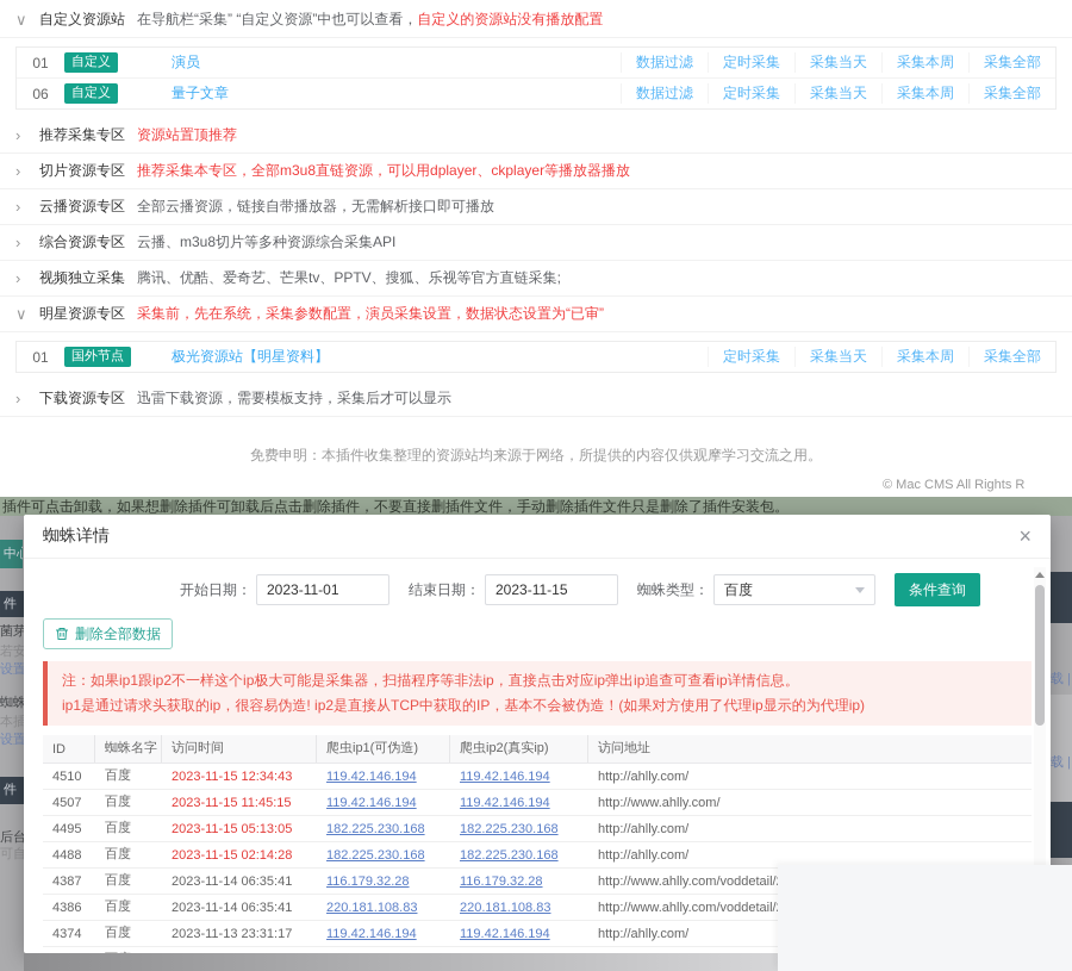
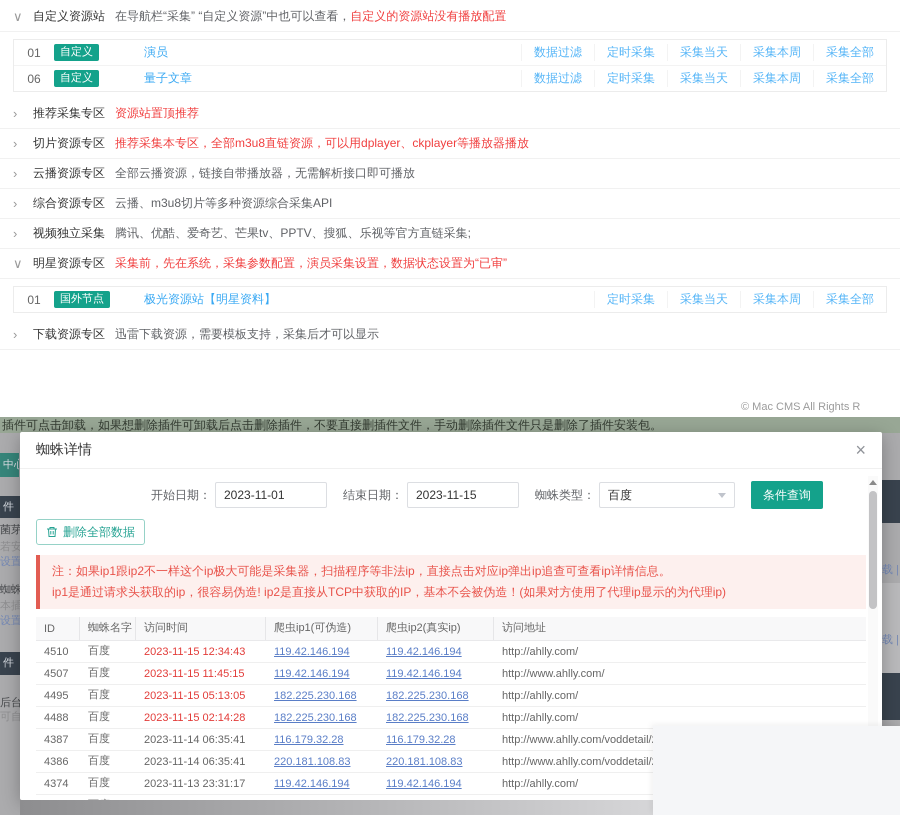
  ∨
  自定义资源站
  在导航栏“采集” “自定义资源”中也可以查看，
  自定义的资源站没有播放配置
  01
  自定义
  演员
  数据过滤
  定时采集
  采集当天
  采集本周
  采集全部
  06
  自定义
  量子文章
  数据过滤
  定时采集
  采集当天
  采集本周
  采集全部
  ›
  推荐采集专区
  资源站置顶推荐
  ›
  切片资源专区
  推荐采集本专区，全部m3u8直链资源，可以用dplayer、ckplayer等播放器播放
  ›
  云播资源专区
  全部云播资源，链接自带播放器，无需解析接口即可播放
  ›
  综合资源专区
  云播、m3u8切片等多种资源综合采集API
  ›
  视频独立采集
  腾讯、优酷、爱奇艺、芒果tv、PPTV、搜狐、乐视等官方直链采集;
  ∨
  明星资源专区
  采集前，先在系统，采集参数配置，演员采集设置，数据状态设置为“已审”
  01
  国外节点
  极光资源站【明星资料】
  定时采集
  采集当天
  采集本周
  采集全部
  ›
  下载资源专区
  迅雷下载资源，需要模板支持，采集后才可以显示
- 免费申明：本插件收集整理的资源站均来源于网络，所提供的内容仅供观摩学习交流之用。
  © Mac CMS All Rights R
  插件可点击卸载，如果想删除插件可卸载后点击删除插件，不要直接删插件文件，手动删除插件文件只是删除了插件安装包。
  件
  菌芽
  若安
  设置
  蜘蛛
  本插
  设置
  件
  后台
  载 |
  载 |
  蜘蛛详情
  ×
  开始日期：
  2023-11-01
  结束日期：
  2023-11-15
  蜘蛛类型：
  百度
  条件查询
  删除全部数据
  注：如果ip1跟ip2不一样这个ip极大可能是采集器，扫描程序等非法ip，直接点击对应ip弹出ip追查可查看ip详情信息。
  ip1是通过请求头获取的ip，很容易伪造! ip2是直接从TCP中获取的IP，基本不会被伪造！(如果对方使用了代理ip显示的为代理ip)
  ID
  蜘蛛名字
  访问时间
  爬虫ip1(可伪造)
  爬虫ip2(真实ip)
  访问地址
  4510
  百度
  2023-11-15 12:34:43
  119.42.146.194
  119.42.146.194
  http://ahlly.com/
  4507
  百度
  2023-11-15 11:45:15
  119.42.146.194
  119.42.146.194
  http://www.ahlly.com/
  4495
  百度
  2023-11-15 05:13:05
  182.225.230.168
  182.225.230.168
  http://ahlly.com/
  4488
  百度
  2023-11-15 02:14:28
  182.225.230.168
  182.225.230.168
  http://ahlly.com/
  4387
  百度
  2023-11-14 06:35:41
  116.179.32.28
  116.179.32.28
  http://www.ahlly.com/voddetail/
  4386
  百度
  2023-11-14 06:35:41
  220.181.108.83
  220.181.108.83
  http://www.ahlly.com/voddetail/
  4374
  百度
  2023-11-13 23:31:17
  119.42.146.194
  119.42.146.194
  http://ahlly.com/
